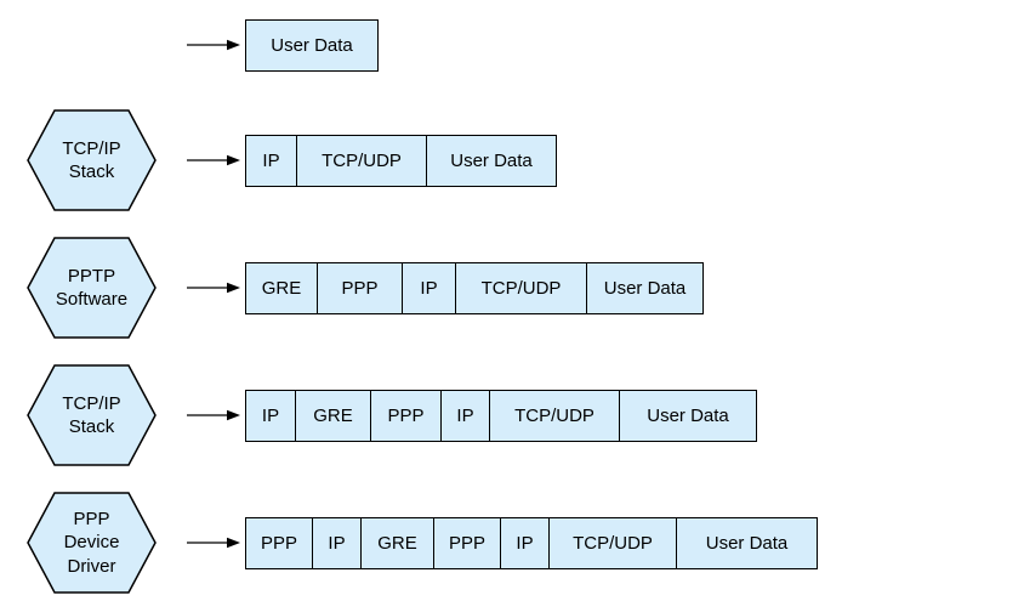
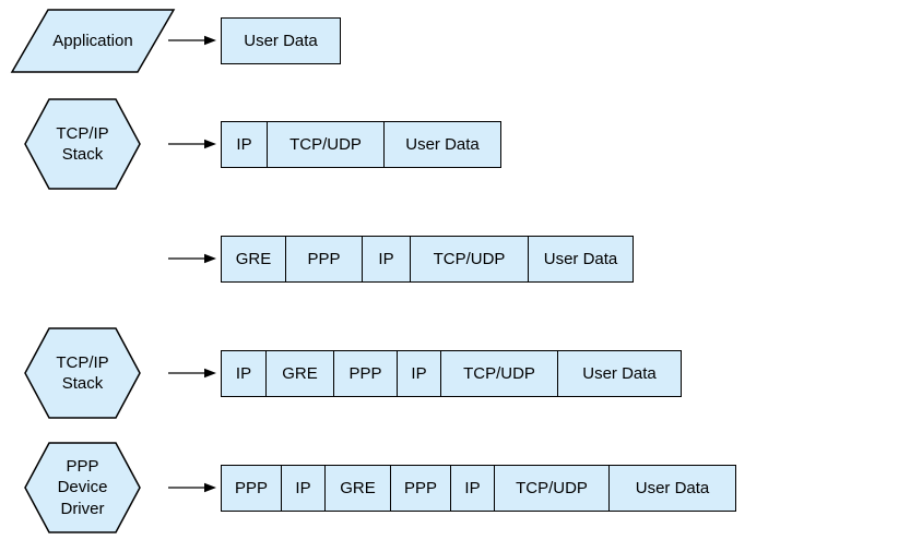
+ Application
  User Data
  TCP/IP
  Stack
  IP
  TCP/UDP
  User Data
- PPTP
- Software
  GRE
  PPP
  IP
  TCP/UDP
  User Data
  TCP/IP
  Stack
  IP
  GRE
  PPP
  IP
  TCP/UDP
  User Data
  PPP
  Device
  Driver
  PPP
  IP
  GRE
  PPP
  IP
  TCP/UDP
  User Data
